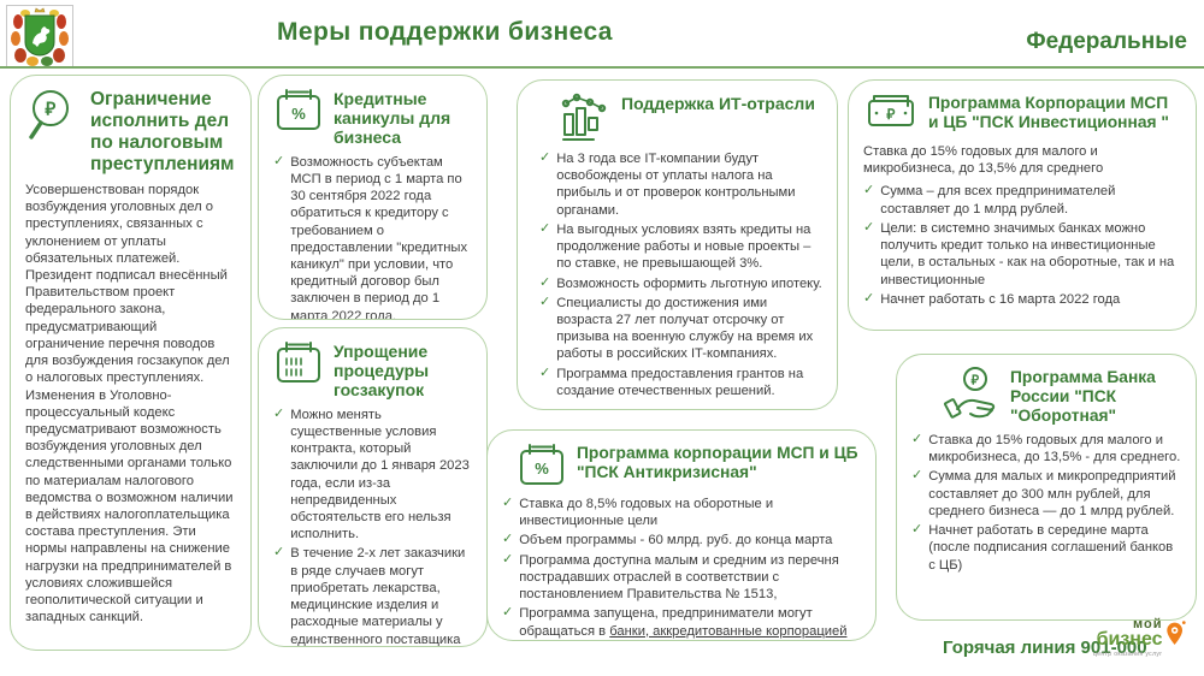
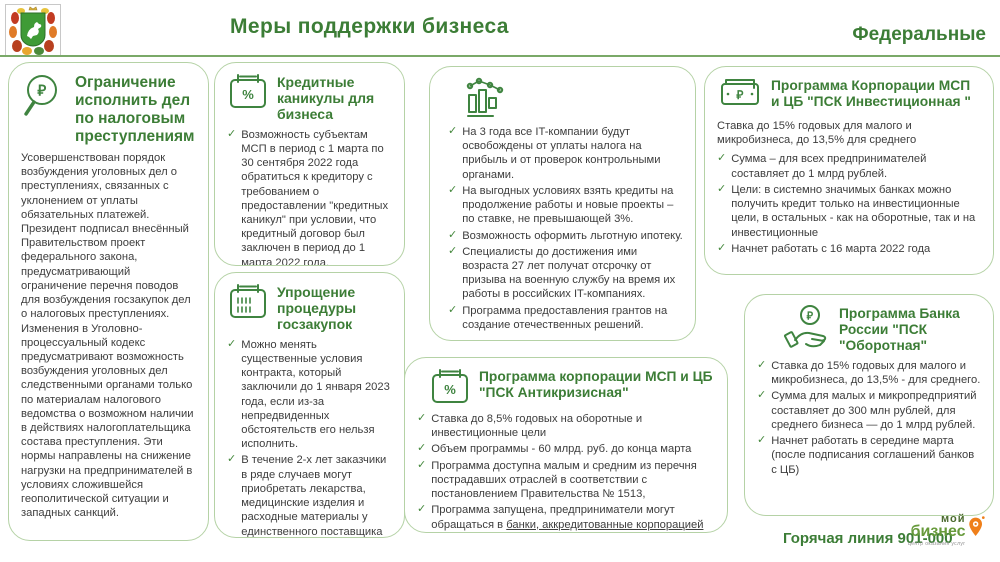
  Меры поддержки бизнеса
  Федеральные
  ₽
  Ограничение исполнить дел по налоговым преступлениям
  Усовершенствован порядок возбуждения уголовных дел о преступлениях, связанных с уклонением от уплаты обязательных платежей. Президент подписал внесённый Правительством проект федерального закона, предусматривающий ограничение перечня поводов для возбуждения госзакупок дел о налоговых преступлениях. Изменения в Уголовно-процессуальный кодекс предусматривают возможность возбуждения уголовных дел следственными органами только по материалам налогового ведомства о возможном наличии в действиях налогоплательщика состава преступления. Эти нормы направлены на снижение нагрузки на предпринимателей в условиях сложившейся геополитической ситуации и западных санкций.
  %
  Кредитные каникулы для бизнеса
  ✓
  Возможность субъектам МСП в период с 1 марта по 30 сентября 2022 года обратиться к кредитору с требованием о предоставлении "кредитных каникул" при условии, что кредитный договор был заключен в период до 1 марта 2022 года.
  Упрощение процедуры госзакупок
  ✓
  Можно менять существенные условия контракта, который заключили до 1 января 2023 года, если из-за непредвиденных обстоятельств его нельзя исполнить.
  ✓
  В течение 2-х лет заказчики в ряде случаев могут приобретать лекарства, медицинские изделия и расходные материалы у единственного поставщика
- Поддержка ИТ-отрасли
  ✓
  На 3 года все IT-компании будут освобождены от уплаты налога на прибыль и от проверок контрольными органами.
  ✓
  На выгодных условиях взять кредиты на продолжение работы и новые проекты – по ставке, не превышающей 3%.
  ✓
  Возможность оформить льготную ипотеку.
  ✓
  Специалисты до достижения ими возраста 27 лет получат отсрочку от призыва на военную службу на время их работы в российских IT-компаниях.
  ✓
  Программа предоставления грантов на создание отечественных решений.
  %
  Программа корпорации МСП и ЦБ "ПСК Антикризисная"
  ✓
  Ставка до 8,5% годовых на оборотные и инвестиционные цели
  ✓
  Объем программы - 60 млрд. руб. до конца марта
  ✓
  Программа доступна малым и средним из перечня пострадавших отраслей в соответствии с постановлением Правительства № 1513,
  ✓
  Программа запущена, предприниматели могут обращаться в банки, аккредитованные корпорацией
  ₽
  Программа Корпорации МСП и ЦБ "ПСК Инвестиционная "
  Ставка до 15% годовых для малого и микробизнеса, до 13,5% для среднего
  ✓
  Сумма – для всех предпринимателей составляет до 1 млрд рублей.
  ✓
  Цели: в системно значимых банках можно получить кредит только на инвестиционные цели, в остальных - как на оборотные, так и на инвестиционные
  ✓
  Начнет работать с 16 марта 2022 года
  ₽
  Программа Банка России "ПСК "Оборотная"
  ✓
  Ставка до 15% годовых для малого и микробизнеса, до 13,5% - для среднего.
  ✓
  Сумма для малых и микропредприятий составляет до 300 млн рублей, для среднего бизнеса — до 1 млрд рублей.
  ✓
  Начнет работать в середине марта (после подписания соглашений банков с ЦБ)
  Горячая линия 901-000
  мой
  бизнес
